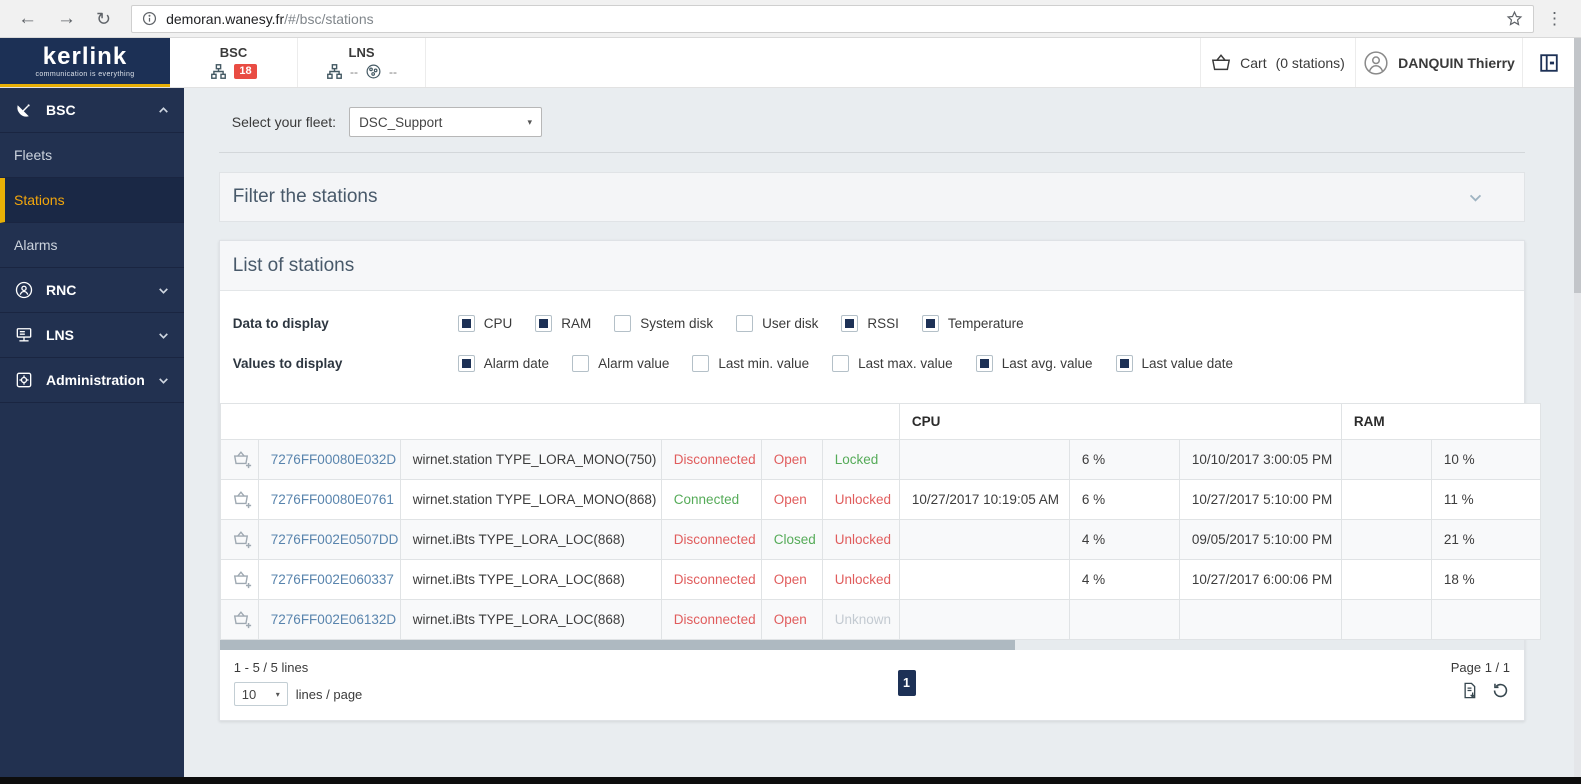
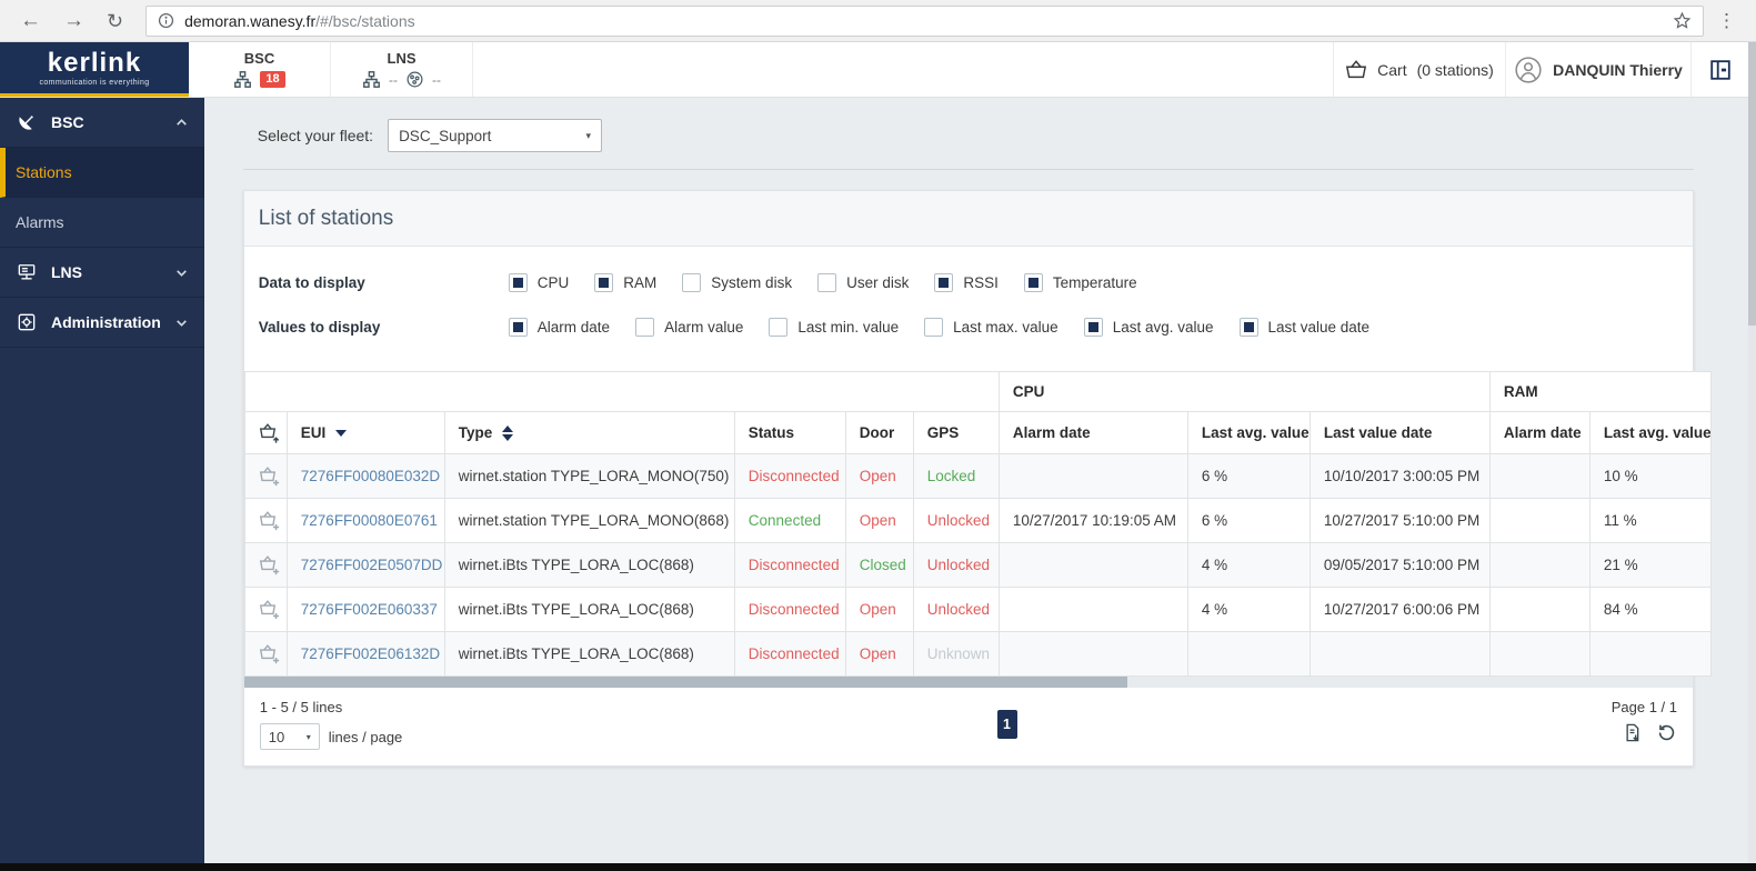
  ←
  →
  ↻
  demoran.wanesy.fr/#/bsc/stations
  ⋮
  kerlink
  BSC
  18
  LNS
  --
  --
  Cart
  (0 stations)
  DANQUIN Thierry
  BSC
- Fleets
  Stations
  Alarms
- RNC
  LNS
  Administration
  Select your fleet:
  DSC_Support
  ▾
- Filter the stations
  List of stations
  Data to display
  CPU
  RAM
  System disk
  User disk
  RSSI
  Temperature
  Values to display
  Alarm date
  Alarm value
  Last min. value
  Last max. value
  Last avg. value
  Last value date
  	CPU	RAM
+ 	EUI	Type	Status	Door	GPS	Alarm date	Last avg. value	Last value date	Alarm date	Last avg. value
  	7276FF00080E032D	wirnet.station TYPE_LORA_MONO(750)	Disconnected	Open	Locked		6 %	10/10/2017 3:00:05 PM		10 %
  	7276FF00080E0761	wirnet.station TYPE_LORA_MONO(868)	Connected	Open	Unlocked	10/27/2017 10:19:05 AM	6 %	10/27/2017 5:10:00 PM		11 %
  	7276FF002E0507DD	wirnet.iBts TYPE_LORA_LOC(868)	Disconnected	Closed	Unlocked		4 %	09/05/2017 5:10:00 PM		21 %
- 	7276FF002E060337	wirnet.iBts TYPE_LORA_LOC(868)	Disconnected	Open	Unlocked		4 %	10/27/2017 6:00:06 PM		18 %
+ 	7276FF002E060337	wirnet.iBts TYPE_LORA_LOC(868)	Disconnected	Open	Unlocked		4 %	10/27/2017 6:00:06 PM		84 %
  	7276FF002E06132D	wirnet.iBts TYPE_LORA_LOC(868)	Disconnected	Open	Unknown
  1 - 5 / 5 lines
  10
  ▾
  lines / page
  1
  Page 1 / 1
